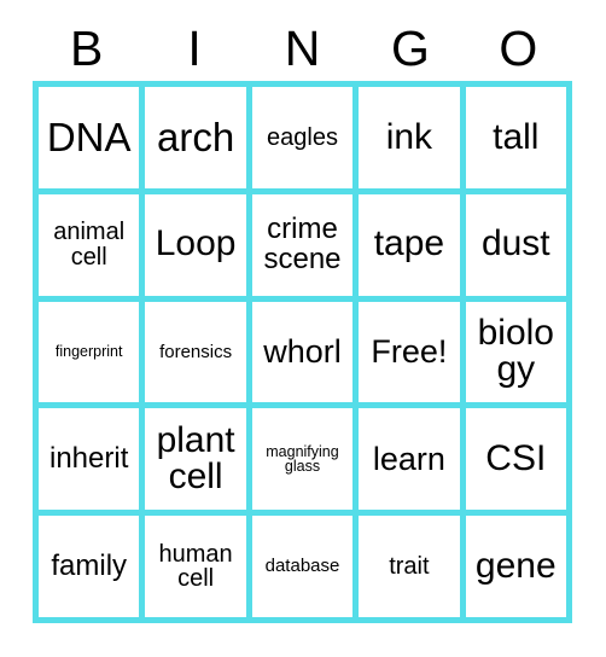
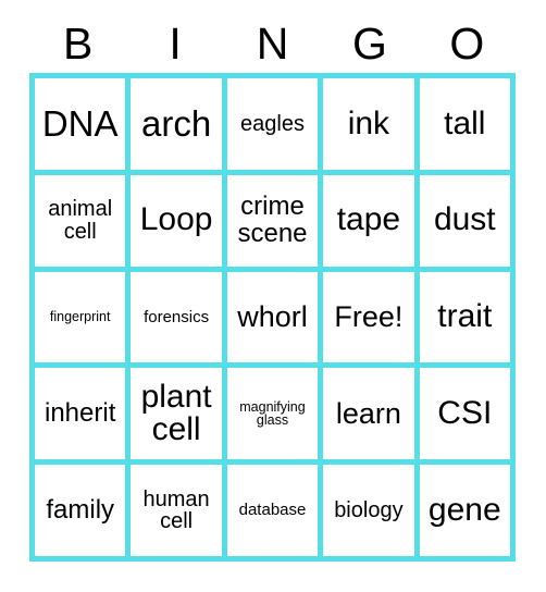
  B
  I
  N
  G
  O
  DNA
  arch
  eagles
  ink
  tall
  animal cell
  Loop
  crime scene
  tape
  dust
  fingerprint
  forensics
  whorl
  Free!
- biology
+ trait
  inherit
  plant cell
  magnifying glass
  learn
  CSI
  family
  human cell
  database
- trait
+ biology
  gene
